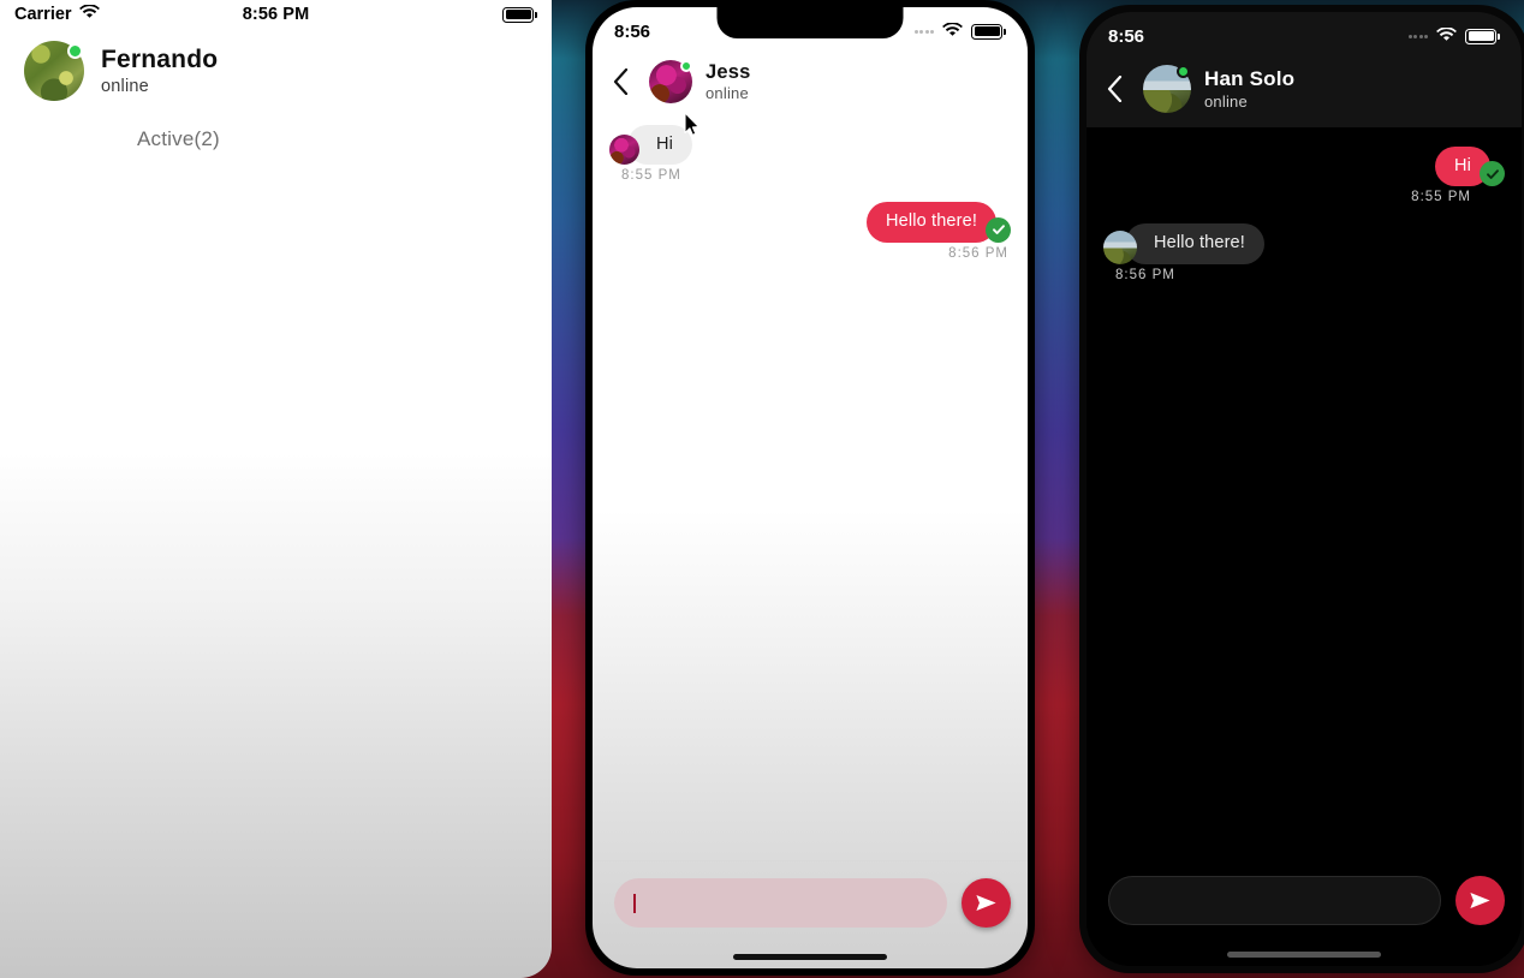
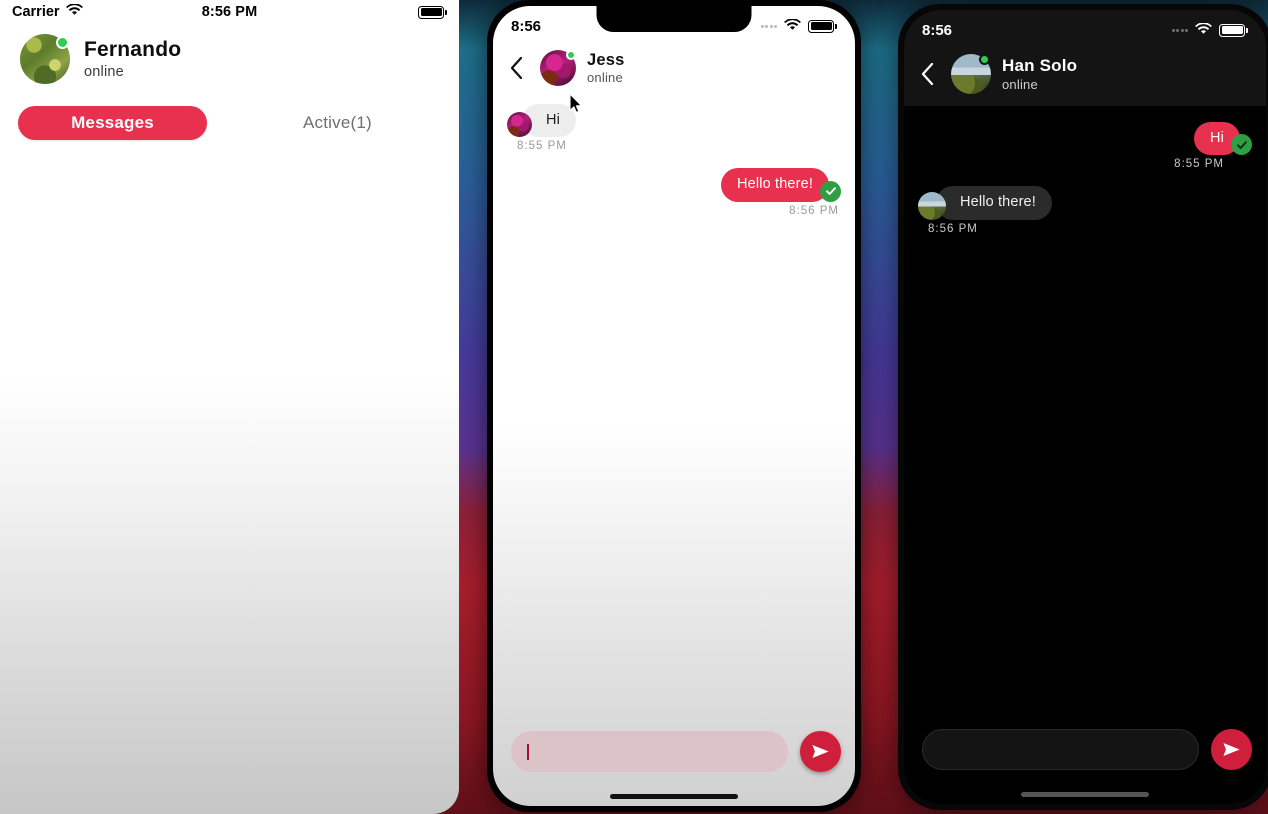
  Carrier
  8:56 PM
  Fernando
  online
+ Messages
- Active(2)
+ Active(1)
  8:56
  Jess
  online
  Hi
  8:55 PM
  Hello there!
  8:56 PM
  8:56
  Han Solo
  online
  Hi
  8:55 PM
  Hello there!
  8:56 PM
